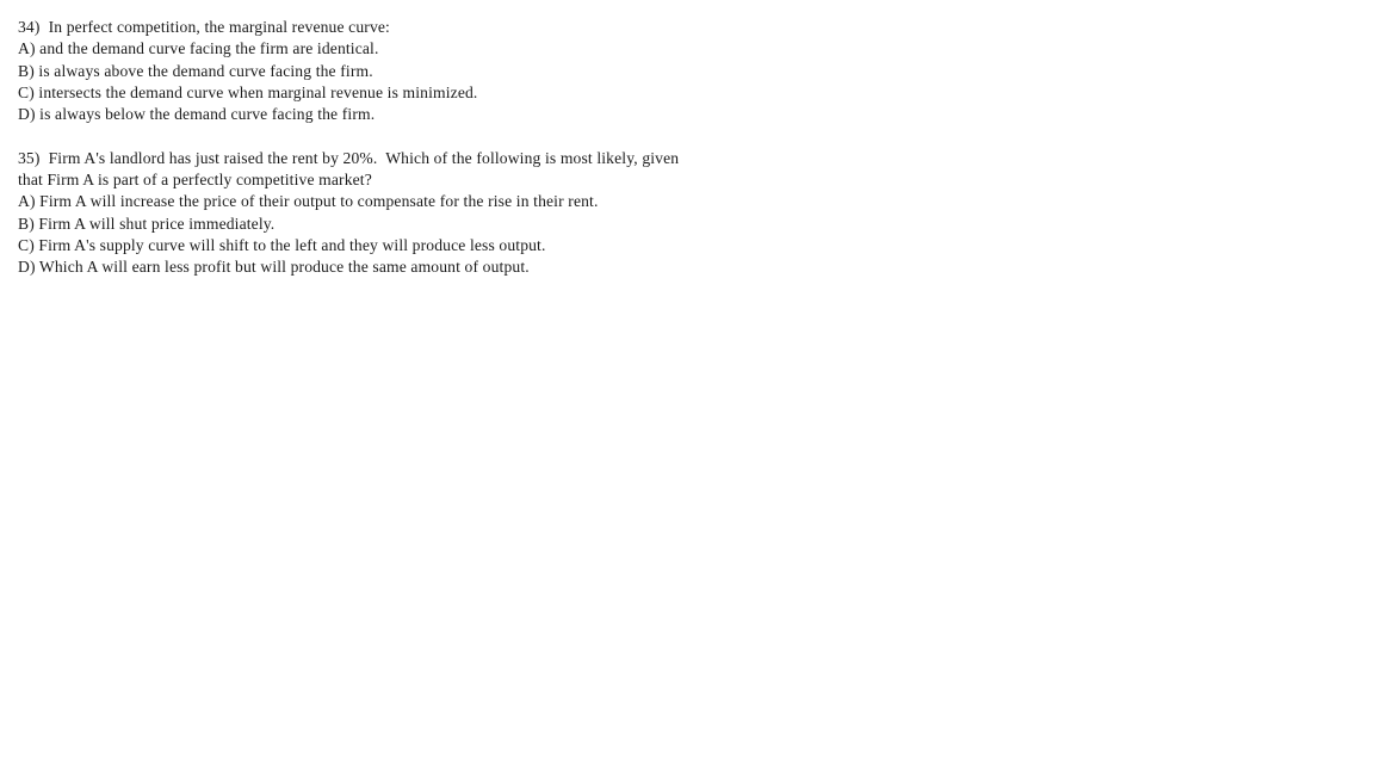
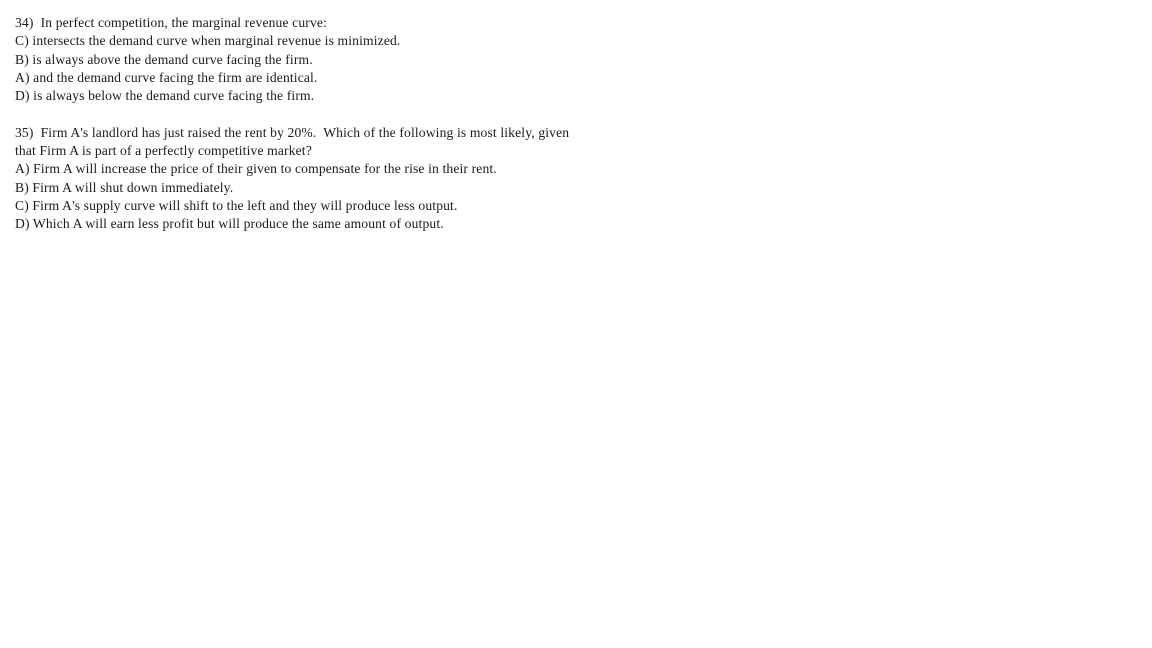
  34) In perfect competition, the marginal revenue curve:
- A) and the demand curve facing the firm are identical.
+ C) intersects the demand curve when marginal revenue is minimized.
  B) is always above the demand curve facing the firm.
- C) intersects the demand curve when marginal revenue is minimized.
+ A) and the demand curve facing the firm are identical.
  D) is always below the demand curve facing the firm.
  35) Firm A's landlord has just raised the rent by 20%. Which of the following is most likely, given
  that Firm A is part of a perfectly competitive market?
- A) Firm A will increase the price of their output to compensate for the rise in their rent.
+ A) Firm A will increase the price of their given to compensate for the rise in their rent.
- B) Firm A will shut price immediately.
+ B) Firm A will shut down immediately.
  C) Firm A's supply curve will shift to the left and they will produce less output.
  D) Which A will earn less profit but will produce the same amount of output.
